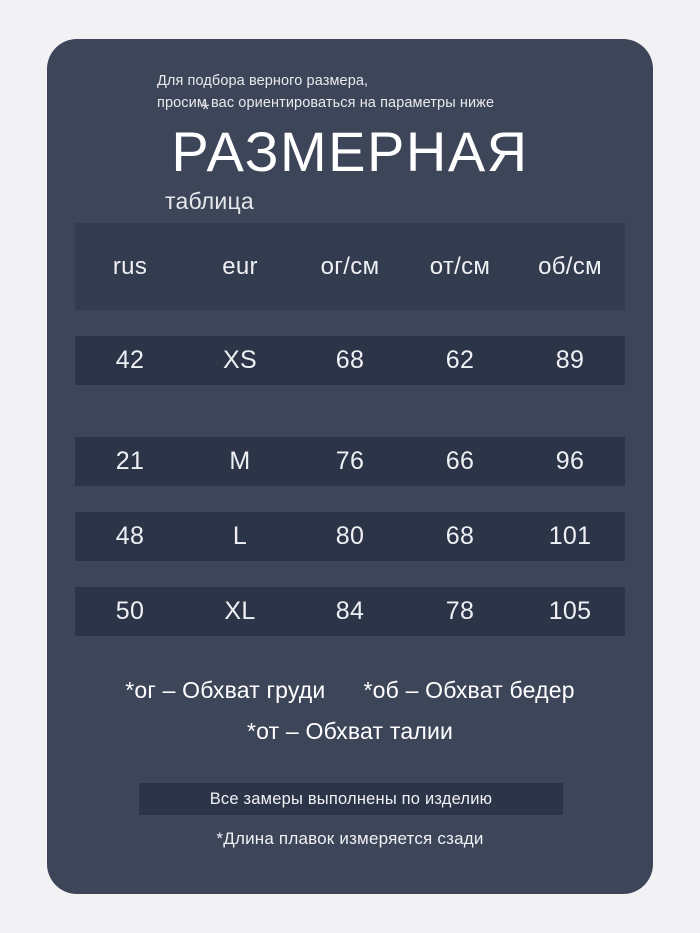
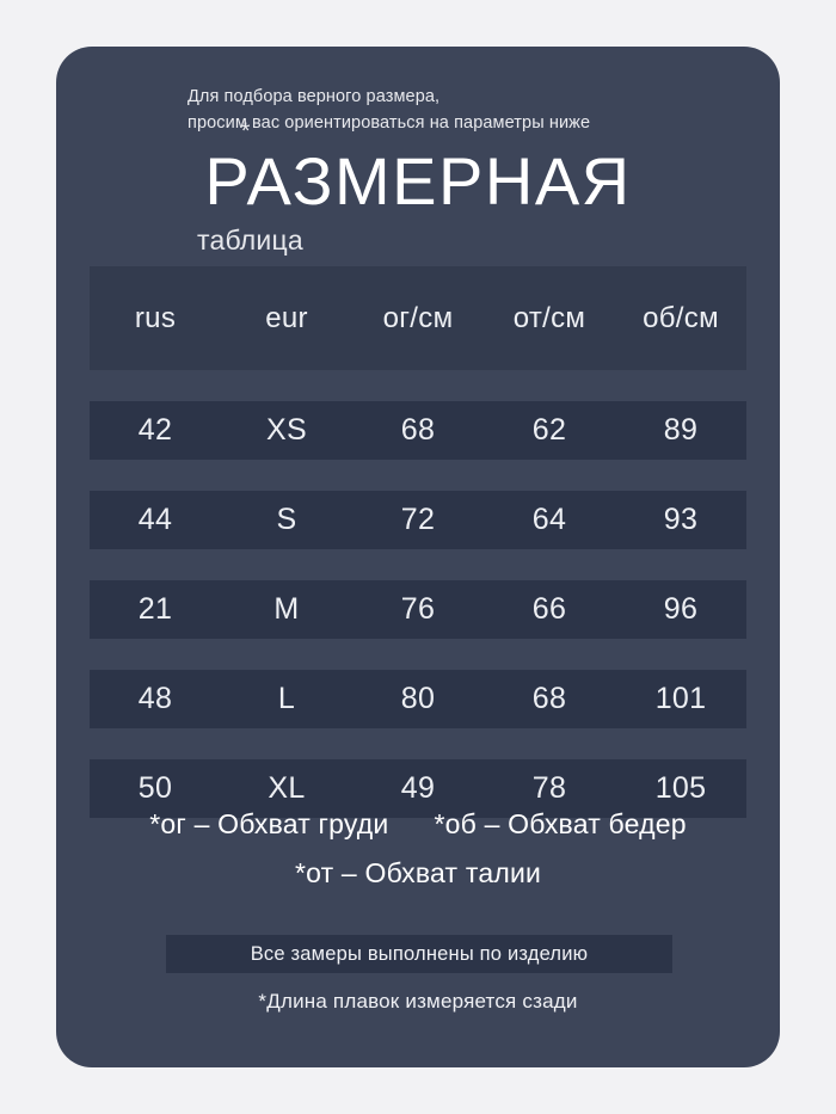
  *
  Для подбора верного размера,
  просим вас ориентироваться на параметры ниже
  РАЗМЕРНАЯ
  таблица
  rus	eur	ог/см	от/см	об/см
  42	XS	68	62	89
+ 44	S	72	64	93
  21	M	76	66	96
  48	L	80	68	101
- 50	XL	84	78	105
+ 50	XL	49	78	105
  *ог – Обхват груди
  *об – Обхват бедер
  *от – Обхват талии
  Все замеры выполнены по изделию
  *Длина плавок измеряется сзади
